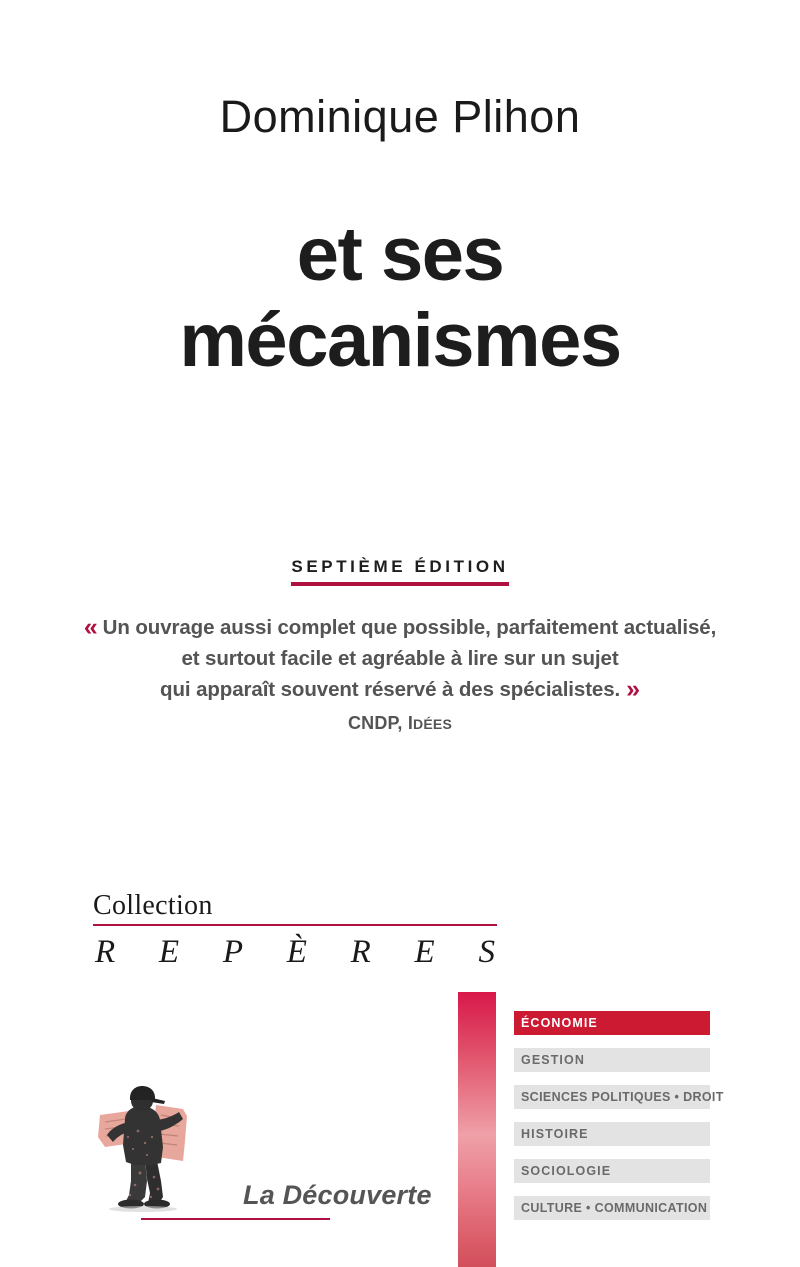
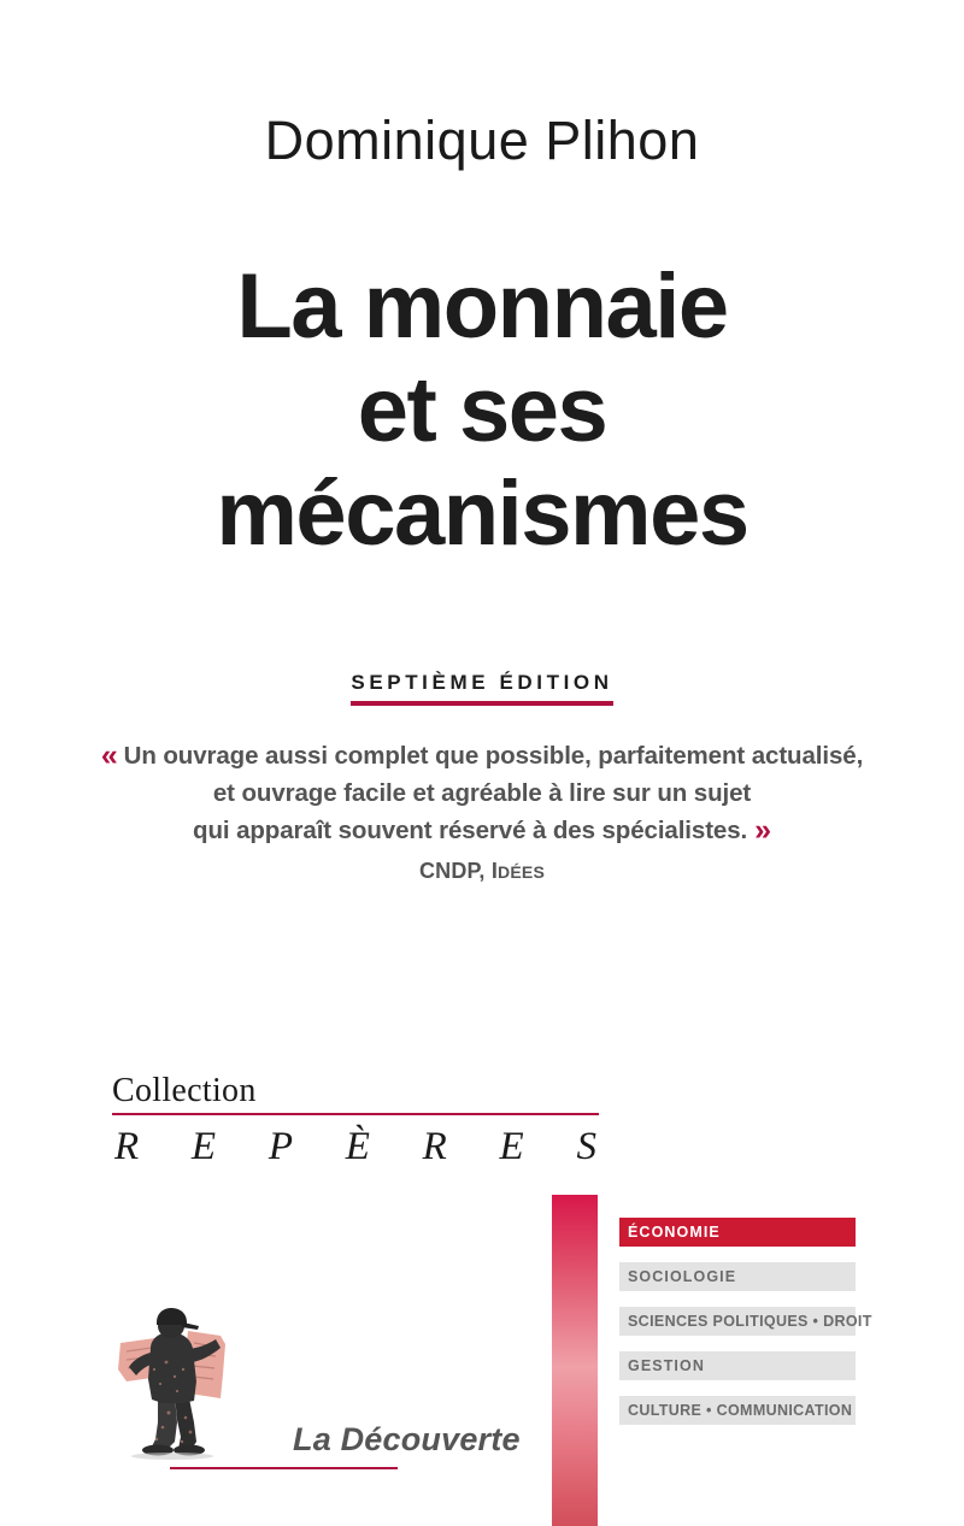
  Dominique Plihon
+ La monnaie
  et ses
  mécanismes
  SEPTIÈME ÉDITION
  « Un ouvrage aussi complet que possible, parfaitement actualisé,
- et surtout facile et agréable à lire sur un sujet
+ et ouvrage facile et agréable à lire sur un sujet
  qui apparaît souvent réservé à des spécialistes. »
  CNDP, IDÉES
  Collection
  R
  E
  P
  È
  R
  E
  S
  ÉCONOMIE
- GESTION
+ SOCIOLOGIE
  SCIENCES POLITIQUES • DROIT
- HISTOIRE
- SOCIOLOGIE
+ GESTION
  CULTURE • COMMUNICATION
  La Découverte
